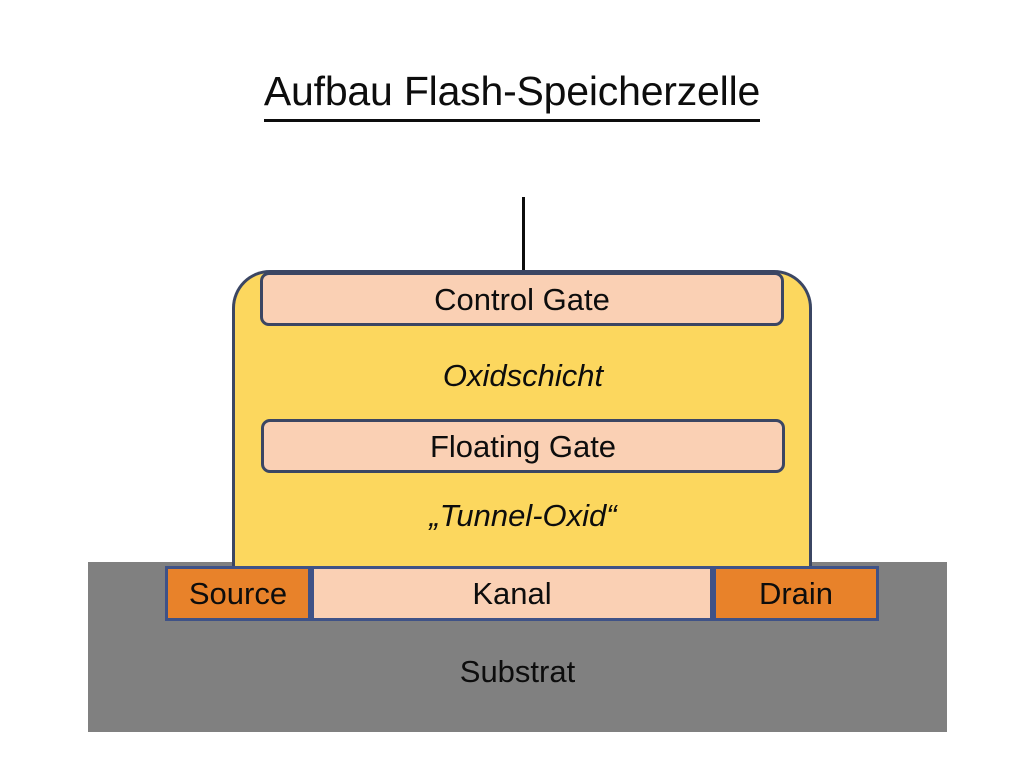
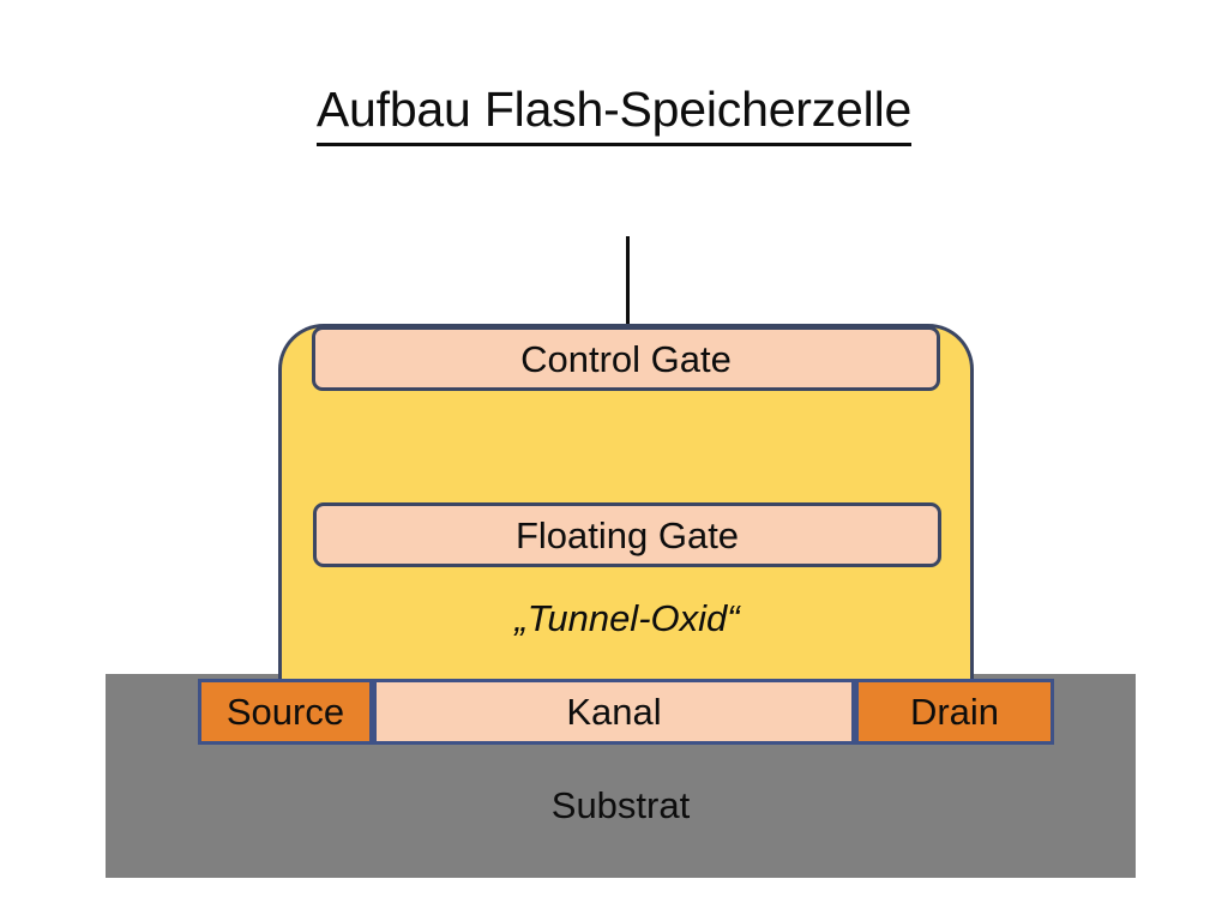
  Aufbau Flash-Speicherzelle
  Substrat
  Control Gate
- Oxidschicht
  Floating Gate
  „Tunnel-Oxid“
  Source
  Kanal
  Drain
